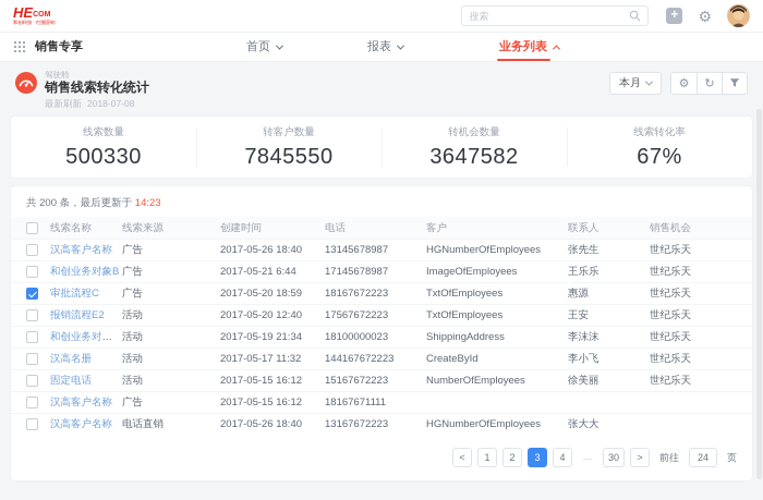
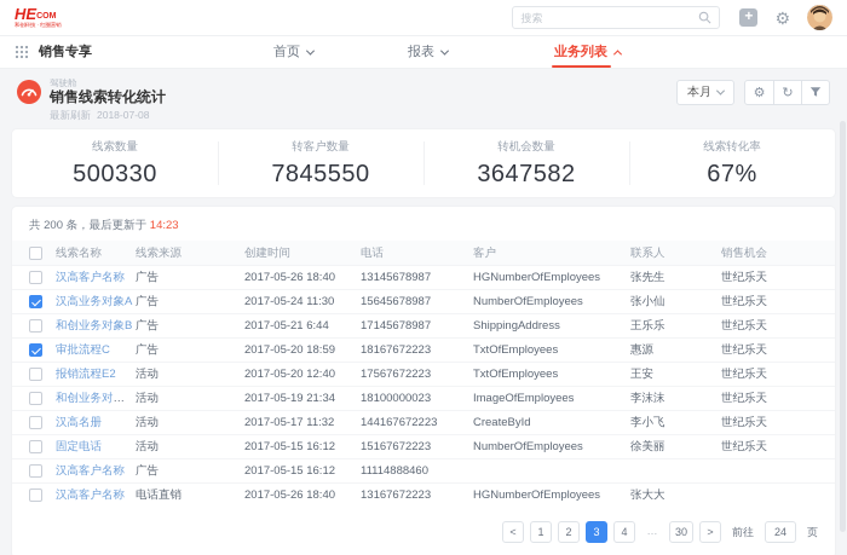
  搜索
  +
  ⚙
  销售专享
  首页
  报表
  业务列表
  驾驶舱
  销售线索转化统计
  本月
  ⚙
  ↻
  最新刷新 2018-07-08
  线索数量
  500330
  转客户数量
  7845550
  转机会数量
  3647582
  线索转化率
  67%
  共 200 条，最后更新于 14:23
  	线索名称	线索来源	创建时间	电话	客户	联系人	销售机会
  	汉高客户名称	广告	2017-05-26 18:40	13145678987	HGNumberOfEmployees	张先生	世纪乐天
+ 	汉高业务对象A	广告	2017-05-24 11:30	15645678987	NumberOfEmployees	张小仙	世纪乐天
- 	和创业务对象B	广告	2017-05-21 6:44	17145678987	ImageOfEmployees	王乐乐	世纪乐天
+ 	和创业务对象B	广告	2017-05-21 6:44	17145678987	ShippingAddress	王乐乐	世纪乐天
  	审批流程C	广告	2017-05-20 18:59	18167672223	TxtOfEmployees	惠源	世纪乐天
  	报销流程E2	活动	2017-05-20 12:40	17567672223	TxtOfEmployees	王安	世纪乐天
- 	和创业务对象E3	活动	2017-05-19 21:34	18100000023	ShippingAddress	李沫沫	世纪乐天
+ 	和创业务对象E3	活动	2017-05-19 21:34	18100000023	ImageOfEmployees	李沫沫	世纪乐天
  	汉高名册	活动	2017-05-17 11:32	144167672223	CreateById	李小飞	世纪乐天
  	固定电话	活动	2017-05-15 16:12	15167672223	NumberOfEmployees	徐美丽	世纪乐天
- 	汉高客户名称	广告	2017-05-15 16:12	18167671111
+ 	汉高客户名称	广告	2017-05-15 16:12	11114888460
  	汉高客户名称	电话直销	2017-05-26 18:40	13167672223	HGNumberOfEmployees	张大大
  <
  1
  2
  3
  4
  …
  30
  >
  前往
  24
  页
